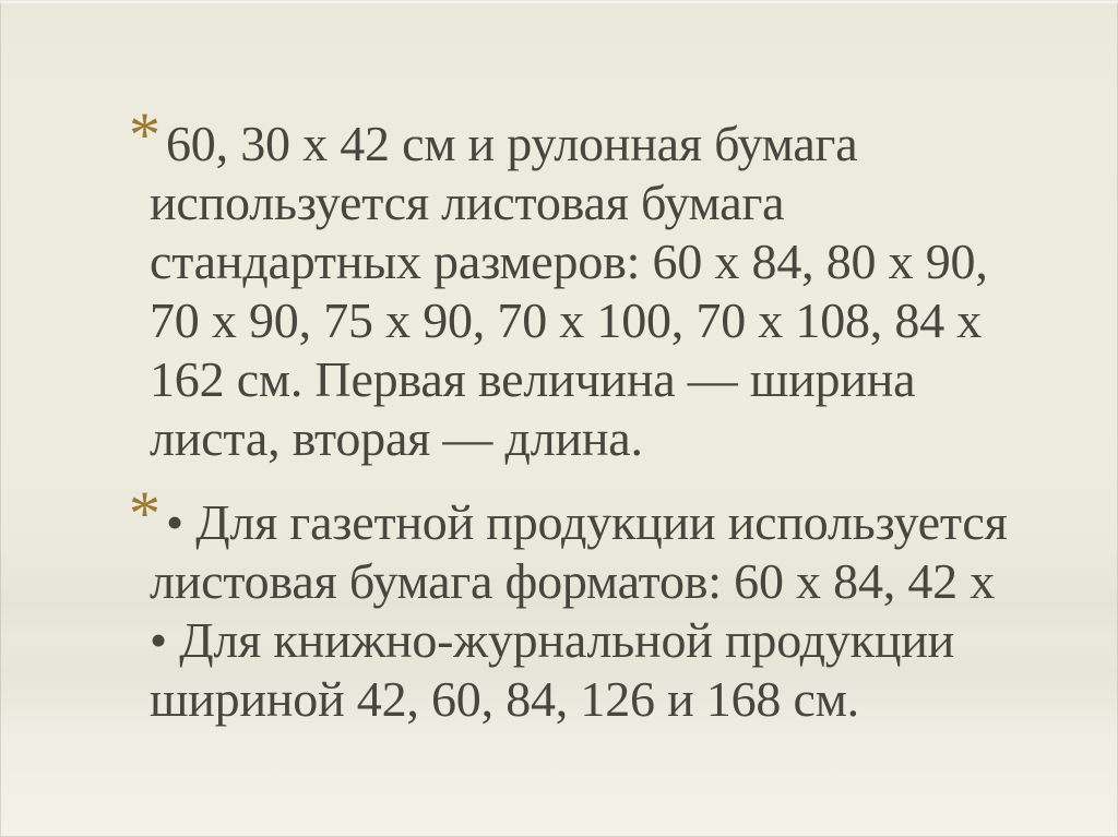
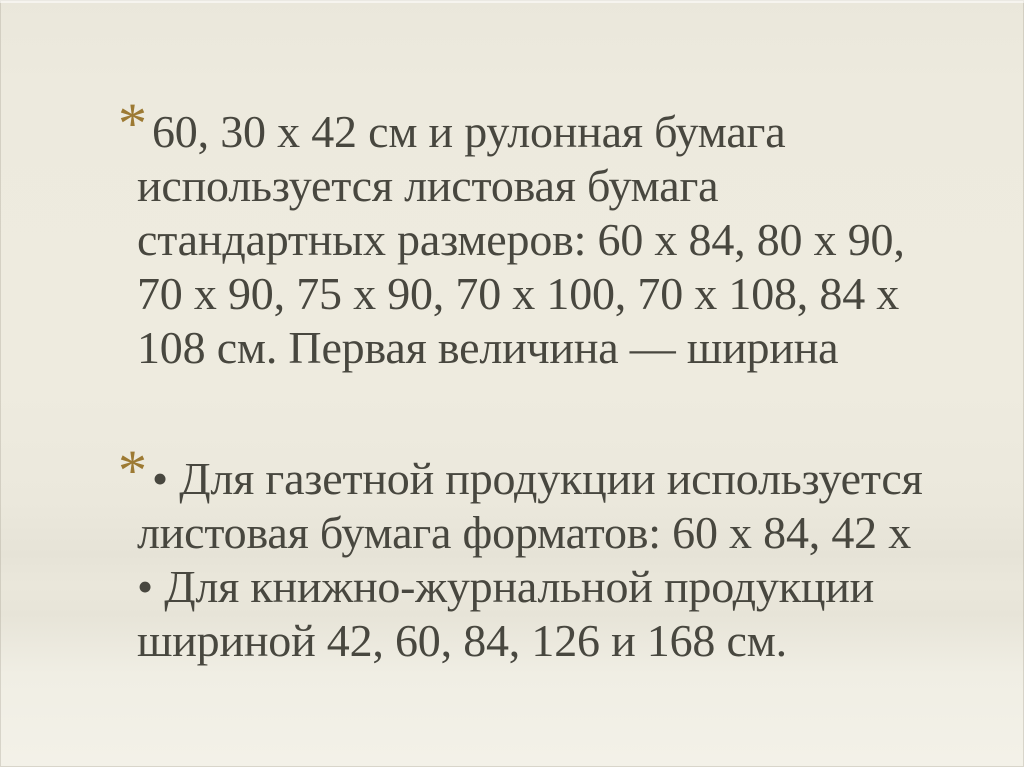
  *
  60, 30 х 42 см и рулонная бумага
  используется листовая бумага
  стандартных размеров: 60 х 84, 80 х 90,
  70 х 90, 75 х 90, 70 х 100, 70 х 108, 84 х
- 162 см. Первая величина — ширина
+ 108 см. Первая величина — ширина
- листа, вторая — длина.
  *
  • Для газетной продукции используется
  листовая бумага форматов: 60 х 84, 42 х
  • Для книжно-журнальной продукции
  шириной 42, 60, 84, 126 и 168 см.
